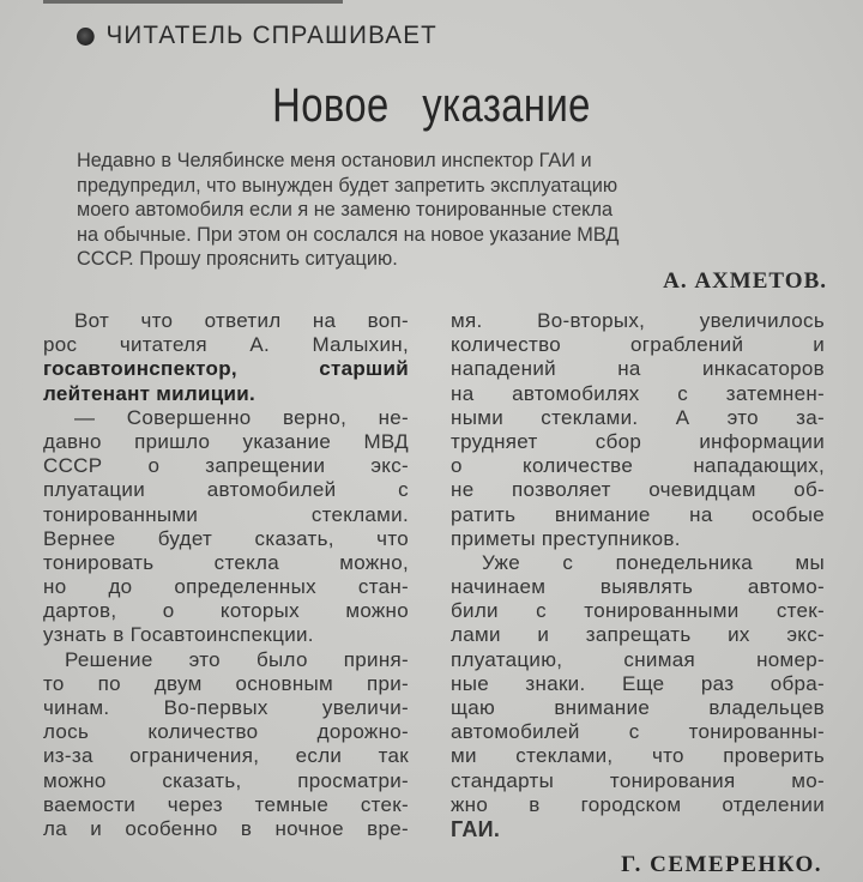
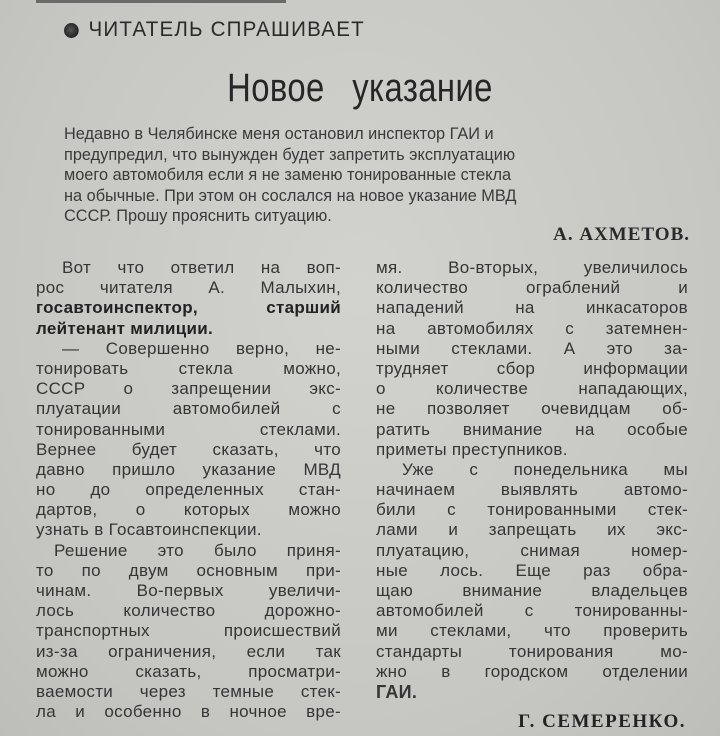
  ЧИТАТЕЛЬ СПРАШИВАЕТ
  Новое указание
  Недавно в Челябинске меня остановил инспектор ГАИ и
  предупредил, что вынужден будет запретить эксплуатацию
  моего автомобиля если я не заменю тонированные стекла
  на обычные. При этом он сослался на новое указание МВД
  СССР. Прошу прояснить ситуацию.
  А. АХМЕТОВ.
  Вот что ответил на воп-
  рос читателя А. Малыхин,
  госавтоинспектор, старший
  лейтенант милиции.
  — Совершенно верно, не-
- давно пришло указание МВД
+ тонировать стекла можно,
  СССР о запрещении экс-
  плуатации автомобилей с
  тонированными стеклами.
  Вернее будет сказать, что
- тонировать стекла можно,
+ давно пришло указание МВД
  но до определенных стан-
  дартов, о которых можно
  узнать в Госавтоинспекции.
  Решение это было приня-
  то по двум основным при-
  чинам. Во-первых увеличи-
  лось количество дорожно-
+ транспортных происшествий
  из-за ограничения, если так
  можно сказать, просматри-
  ваемости через темные стек-
  ла и особенно в ночное вре-
  мя. Во-вторых, увеличилось
  количество ограблений и
  нападений на инкасаторов
  на автомобилях с затемнен-
  ными стеклами. А это за-
  трудняет сбор информации
  о количестве нападающих,
  не позволяет очевидцам об-
  ратить внимание на особые
  приметы преступников.
  Уже с понедельника мы
  начинаем выявлять автомо-
  били с тонированными стек-
  лами и запрещать их экс-
  плуатацию, снимая номер-
- ные знаки. Еще раз обра-
+ ные лось. Еще раз обра-
  щаю внимание владельцев
  автомобилей с тонированны-
  ми стеклами, что проверить
  стандарты тонирования мо-
  жно в городском отделении
  ГАИ.
  Г. СЕМЕРЕНКО.
